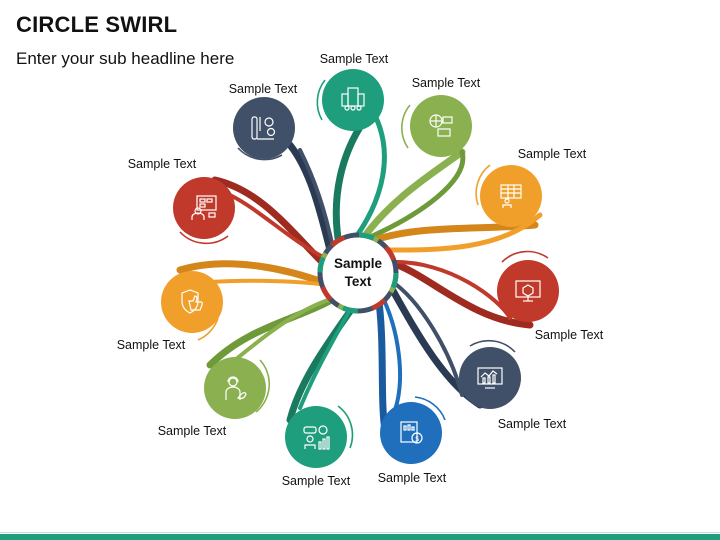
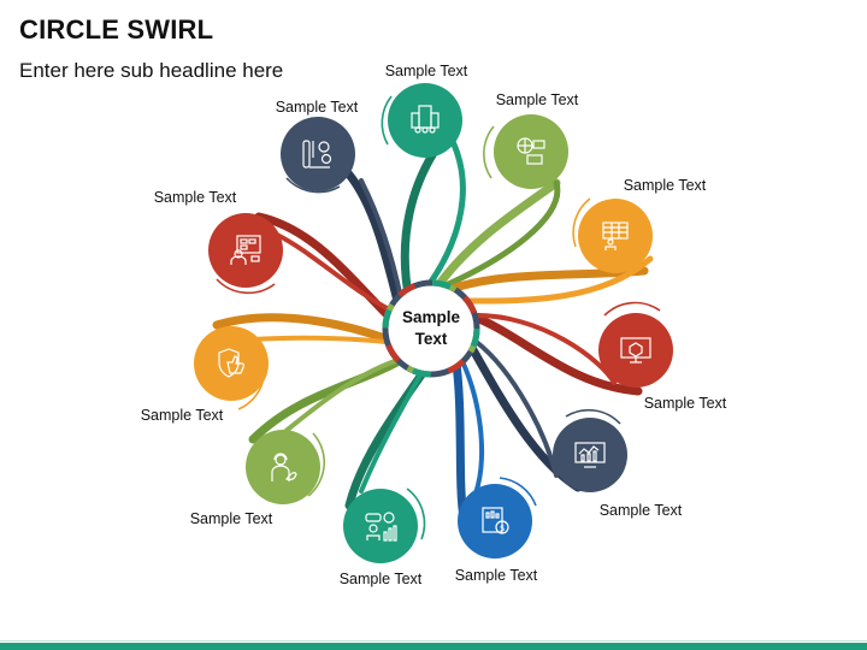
  CIRCLE SWIRL
- Enter your sub headline here
+ Enter here sub headline here
  Sample
  Text
  Sample Text
  Sample Text
  Sample Text
  Sample Text
  Sample Text
  $
  Sample Text
  Sample Text
  Sample Text
  Sample Text
  Sample Text
  Sample Text
